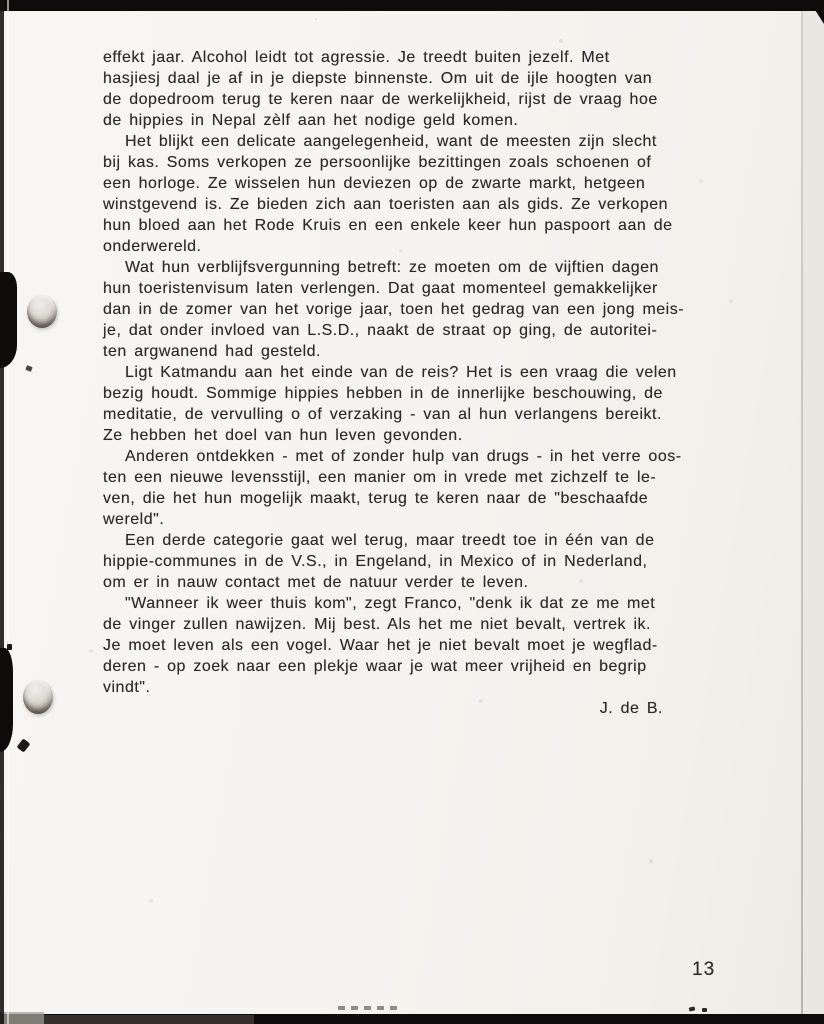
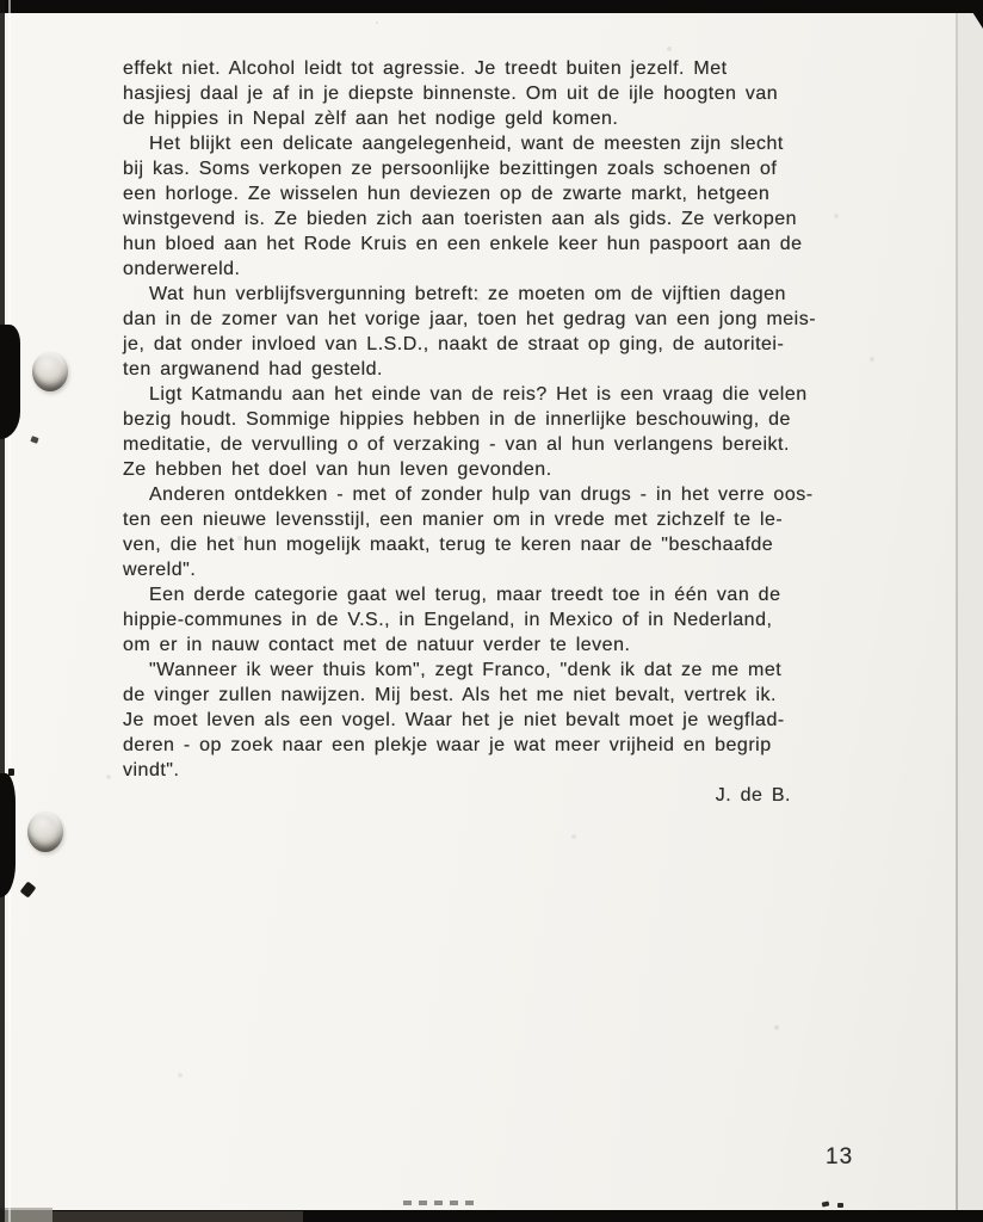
- effekt jaar. Alcohol leidt tot agressie. Je treedt buiten jezelf. Met
+ effekt niet. Alcohol leidt tot agressie. Je treedt buiten jezelf. Met
  hasjiesj daal je af in je diepste binnenste. Om uit de ijle hoogten van
- de dopedroom terug te keren naar de werkelijkheid, rijst de vraag hoe
  de hippies in Nepal zèlf aan het nodige geld komen.
  Het blijkt een delicate aangelegenheid, want de meesten zijn slecht
  bij kas. Soms verkopen ze persoonlijke bezittingen zoals schoenen of
  een horloge. Ze wisselen hun deviezen op de zwarte markt, hetgeen
  winstgevend is. Ze bieden zich aan toeristen aan als gids. Ze verkopen
  hun bloed aan het Rode Kruis en een enkele keer hun paspoort aan de
  onderwereld.
  Wat hun verblijfsvergunning betreft: ze moeten om de vijftien dagen
- hun toeristenvisum laten verlengen. Dat gaat momenteel gemakkelijker
  dan in de zomer van het vorige jaar, toen het gedrag van een jong meis-
  je, dat onder invloed van L.S.D., naakt de straat op ging, de autoritei-
  ten argwanend had gesteld.
  Ligt Katmandu aan het einde van de reis? Het is een vraag die velen
  bezig houdt. Sommige hippies hebben in de innerlijke beschouwing, de
  meditatie, de vervulling o of verzaking - van al hun verlangens bereikt.
  Ze hebben het doel van hun leven gevonden.
  Anderen ontdekken - met of zonder hulp van drugs - in het verre oos-
  ten een nieuwe levensstijl, een manier om in vrede met zichzelf te le-
  ven, die het hun mogelijk maakt, terug te keren naar de "beschaafde
  wereld".
  Een derde categorie gaat wel terug, maar treedt toe in één van de
  hippie-communes in de V.S., in Engeland, in Mexico of in Nederland,
  om er in nauw contact met de natuur verder te leven.
  "Wanneer ik weer thuis kom", zegt Franco, "denk ik dat ze me met
  de vinger zullen nawijzen. Mij best. Als het me niet bevalt, vertrek ik.
  Je moet leven als een vogel. Waar het je niet bevalt moet je wegflad-
  deren - op zoek naar een plekje waar je wat meer vrijheid en begrip
  vindt".
  J. de B.
  13
